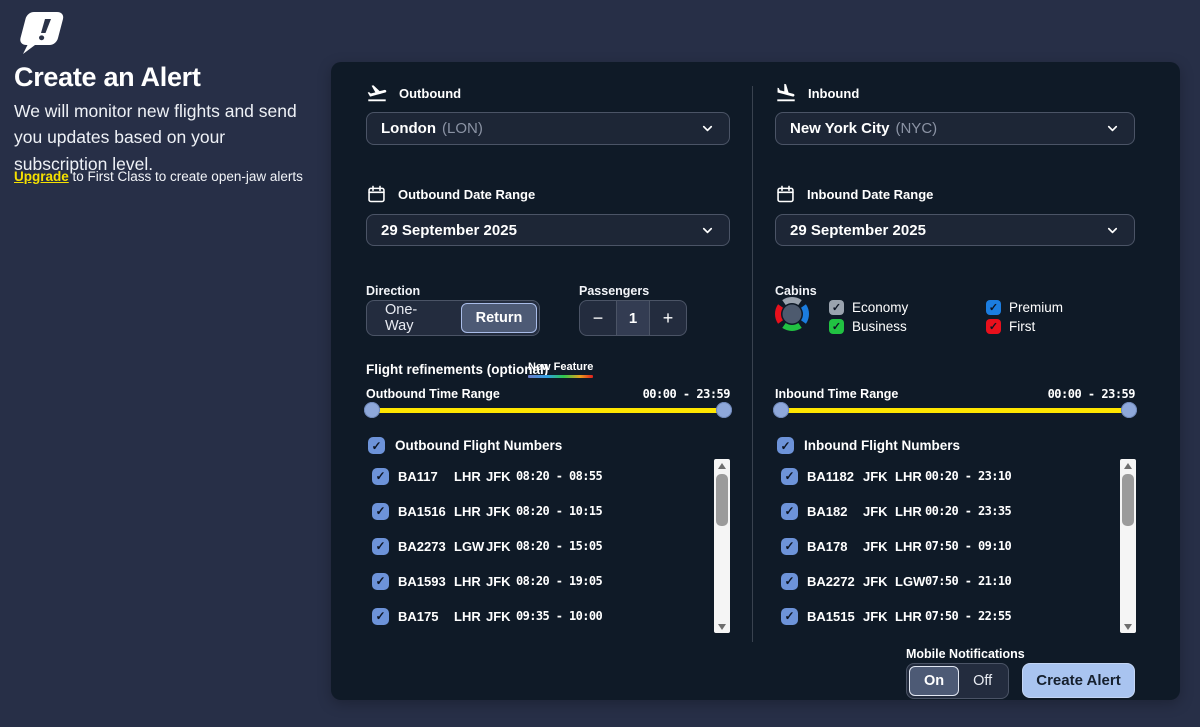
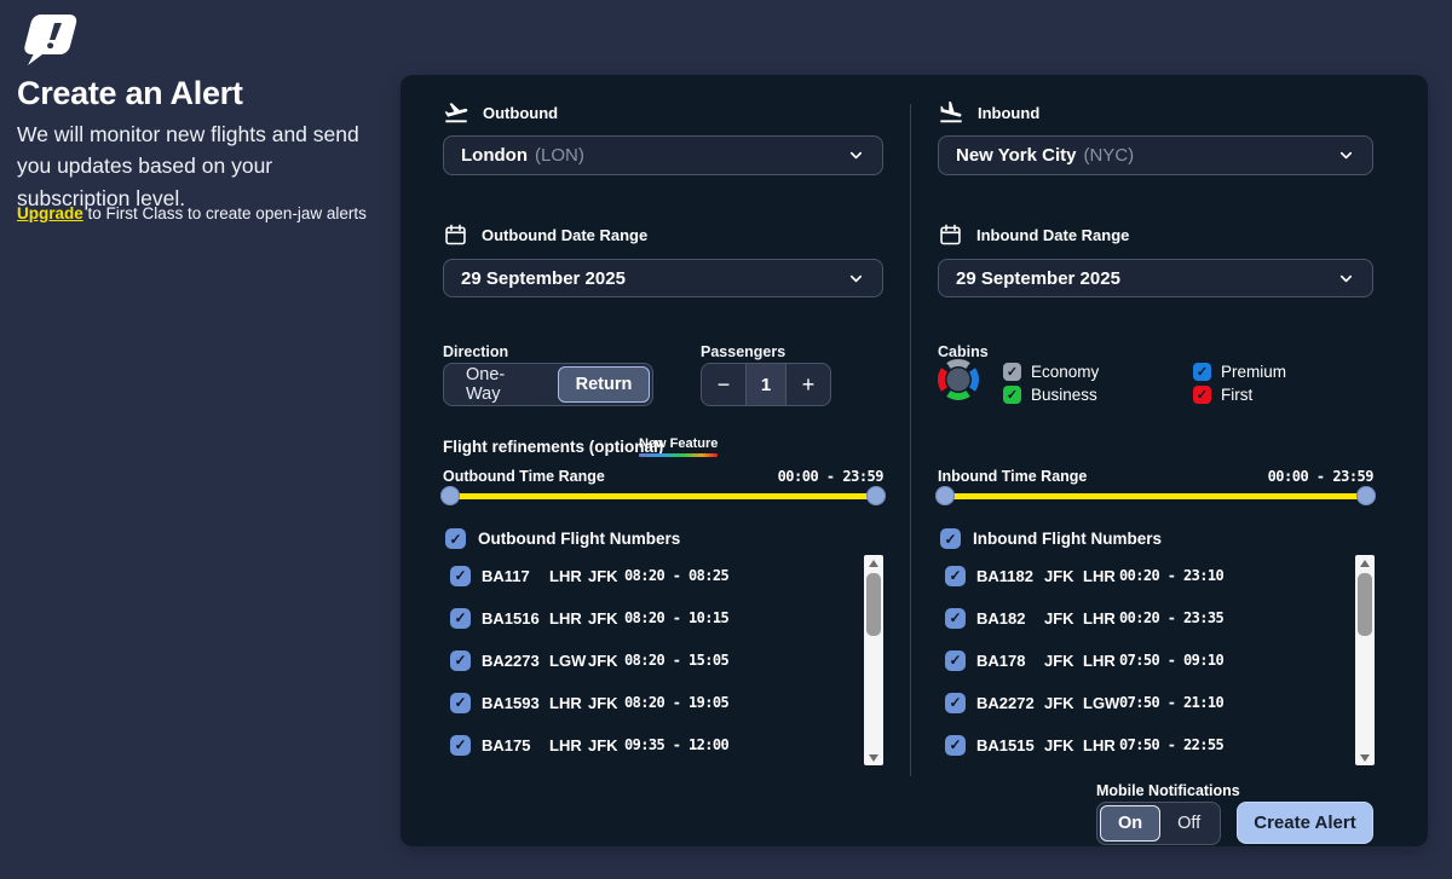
  Create an Alert
  We will monitor new flights and send you updates based on your subscription level.
  Upgrade to First Class to create open-jaw alerts
  Outbound
  London
  (LON)
  Outbound Date Range
  29 September 2025
  Direction
  One-Way
  Return
  Passengers
  −
  1
  +
  Flight refinements (optional)
  New Feature
  Outbound Time Range
  00:00 - 23:59
  Outbound Flight Numbers
  BA117
  LHR
  JFK
- 08:20 - 08:55
+ 08:20 - 08:25
  BA1516
  LHR
  JFK
  08:20 - 10:15
  BA2273
  LGW
  JFK
  08:20 - 15:05
  BA1593
  LHR
  JFK
  08:20 - 19:05
  BA175
  LHR
  JFK
- 09:35 - 10:00
+ 09:35 - 12:00
  Inbound
  New York City
  (NYC)
  Inbound Date Range
  29 September 2025
  Cabins
  Economy
  Business
  Premium
  First
  Inbound Time Range
  00:00 - 23:59
  Inbound Flight Numbers
  BA1182
  JFK
  LHR
  00:20 - 23:10
  BA182
  JFK
  LHR
  00:20 - 23:35
  BA178
  JFK
  LHR
  07:50 - 09:10
  BA2272
  JFK
  LGW
  07:50 - 21:10
  BA1515
  JFK
  LHR
  07:50 - 22:55
  Mobile Notifications
  On
  Off
  Create Alert
